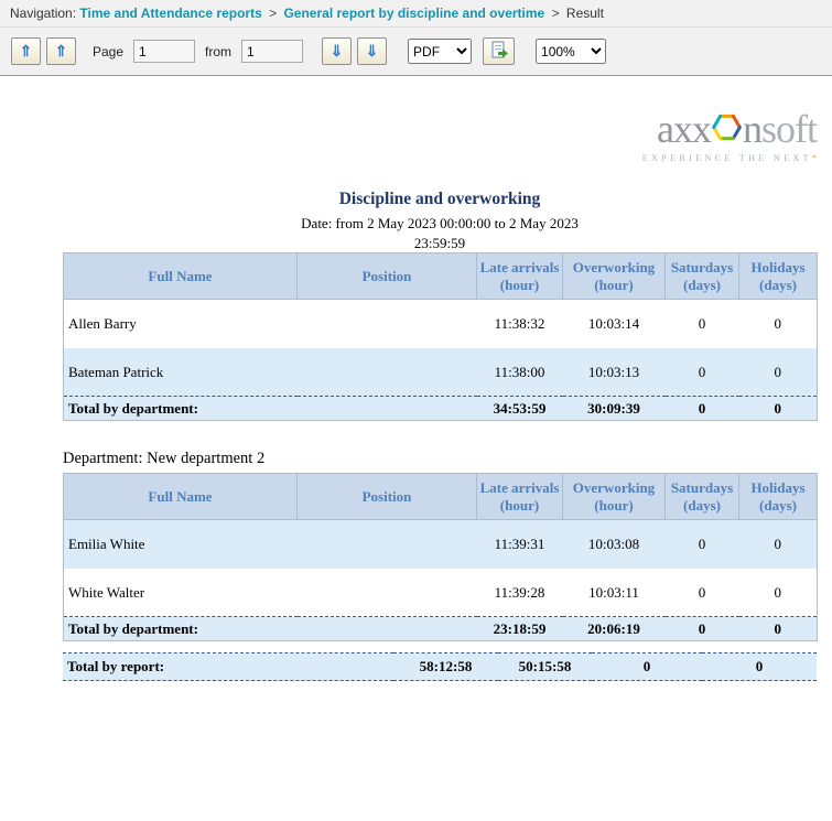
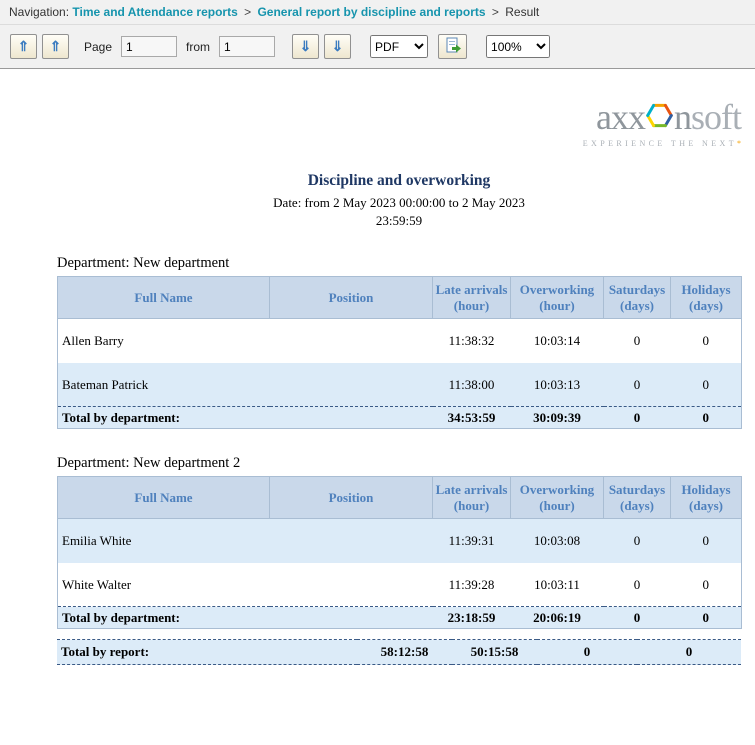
- Navigation: Time and Attendance reports > General report by discipline and overtime > Result
+ Navigation: Time and Attendance reports > General report by discipline and reports > Result
  ⇑
  ⇑
  Page
  1
  from
  1
  ⇓
  ⇓
  PDF
  100%
  axx
  n
  soft
  EXPERIENCE THE NEXT*
  Discipline and overworking
  Date: from 2 May 2023 00:00:00 to 2 May 2023
  23:59:59
+ Department: New department
  Full Name	Position	Late arrivals (hour)	Overworking (hour)	Saturdays (days)	Holidays (days)
  Allen Barry		11:38:32	10:03:14	0	0
  Bateman Patrick		11:38:00	10:03:13	0	0
  Total by department:	34:53:59	30:09:39	0	0
  Department: New department 2
  Full Name	Position	Late arrivals (hour)	Overworking (hour)	Saturdays (days)	Holidays (days)
  Emilia White		11:39:31	10:03:08	0	0
  White Walter		11:39:28	10:03:11	0	0
  Total by department:	23:18:59	20:06:19	0	0
  Total by report:	58:12:58	50:15:58	0	0
